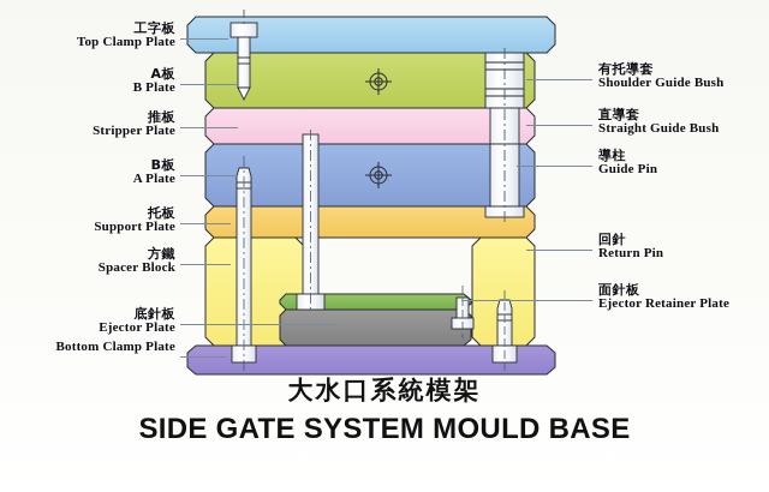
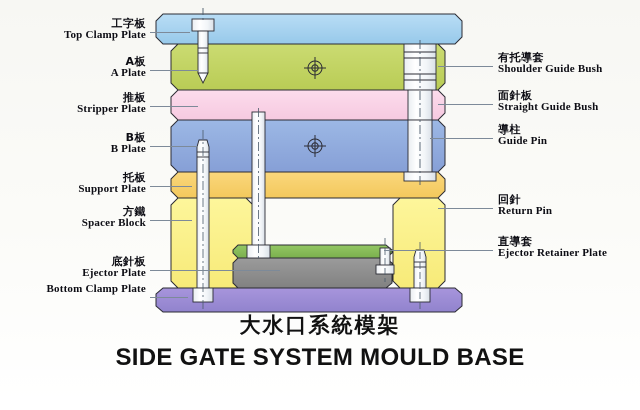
  工字板
  Top Clamp Plate
  A板
- B Plate
+ A Plate
  推板
  Stripper Plate
  B板
- A Plate
+ B Plate
  托板
  Support Plate
  方鐵
  Spacer Block
  底針板
  Ejector Plate
  Bottom Clamp Plate
  有托導套
  Shoulder Guide Bush
- 直導套
+ 面針板
  Straight Guide Bush
  導柱
  Guide Pin
  回針
  Return Pin
- 面針板
+ 直導套
  Ejector Retainer Plate
  大水口系統模架
  SIDE GATE SYSTEM MOULD BASE
